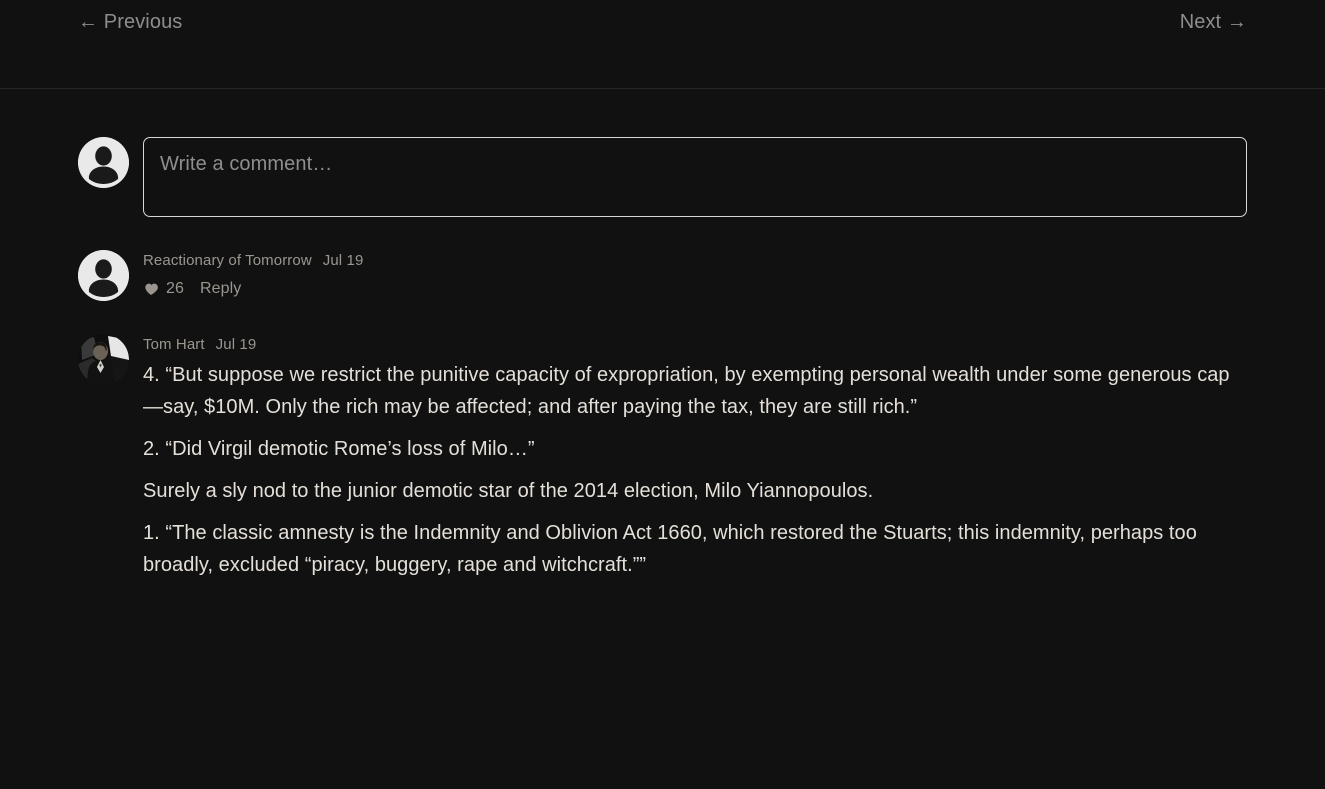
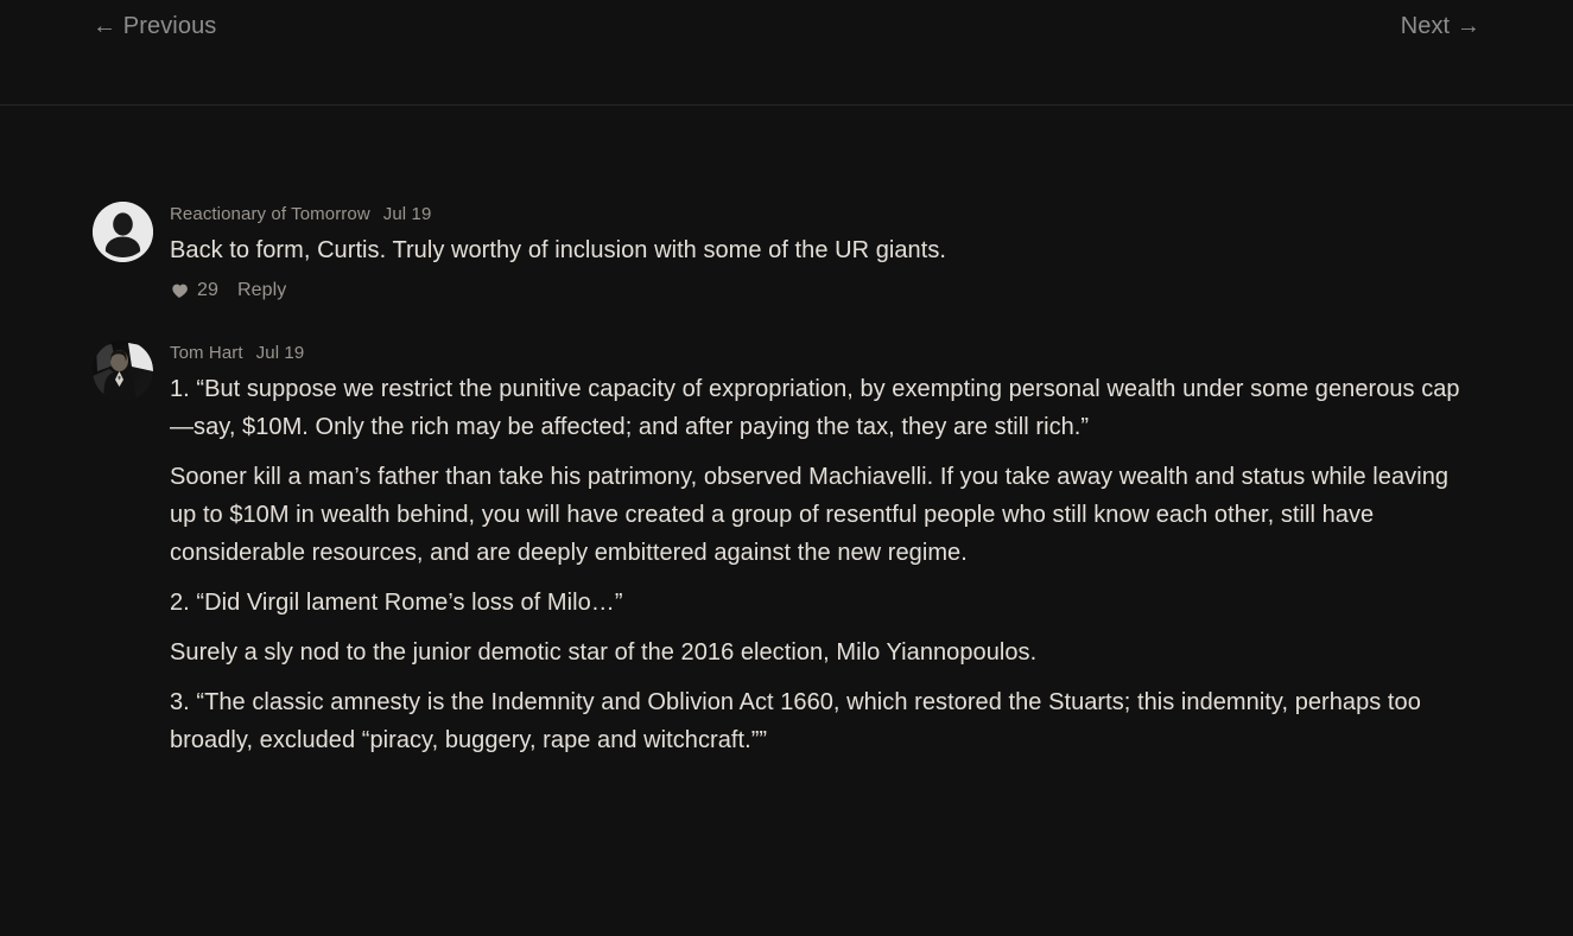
  ← Previous
  Next →
- Write a comment…
  Reactionary of Tomorrow Jul 19
+ Back to form, Curtis. Truly worthy of inclusion with some of the UR giants.
- 26
+ 29
  Reply
  Tom Hart Jul 19
- 4. “But suppose we restrict the punitive capacity of expropriation, by exempting personal wealth under some generous cap—say, $10M. Only the rich may be affected; and after paying the tax, they are still rich.”
+ 1. “But suppose we restrict the punitive capacity of expropriation, by exempting personal wealth under some generous cap—say, $10M. Only the rich may be affected; and after paying the tax, they are still rich.”
+ Sooner kill a man’s father than take his patrimony, observed Machiavelli. If you take away wealth and status while leaving up to $10M in wealth behind, you will have created a group of resentful people who still know each other, still have considerable resources, and are deeply embittered against the new regime.
- 2. “Did Virgil demotic Rome’s loss of Milo…”
+ 2. “Did Virgil lament Rome’s loss of Milo…”
- Surely a sly nod to the junior demotic star of the 2014 election, Milo Yiannopoulos.
+ Surely a sly nod to the junior demotic star of the 2016 election, Milo Yiannopoulos.
- 1. “The classic amnesty is the Indemnity and Oblivion Act 1660, which restored the Stuarts; this indemnity, perhaps too broadly, excluded “piracy, buggery, rape and witchcraft.””
+ 3. “The classic amnesty is the Indemnity and Oblivion Act 1660, which restored the Stuarts; this indemnity, perhaps too broadly, excluded “piracy, buggery, rape and witchcraft.””
